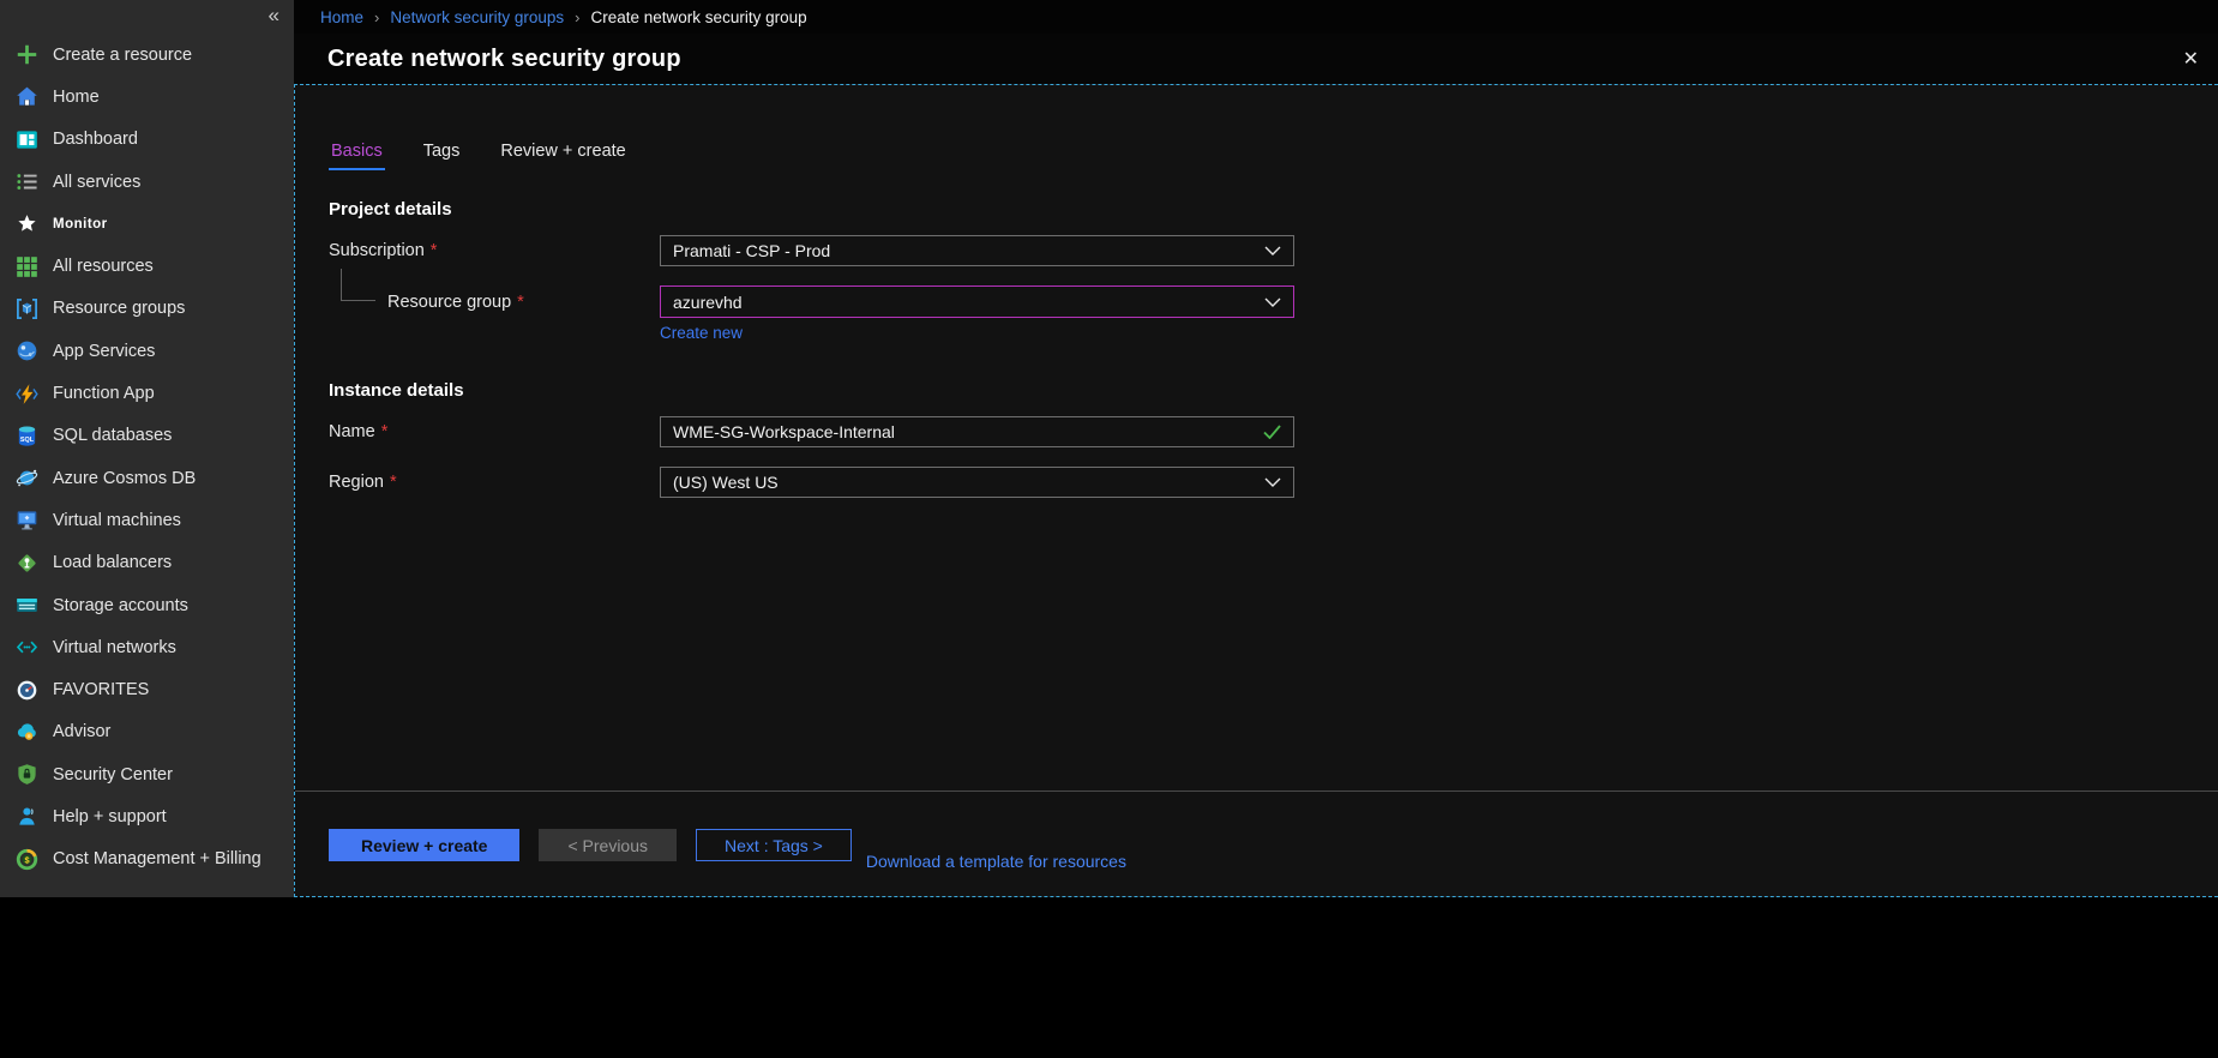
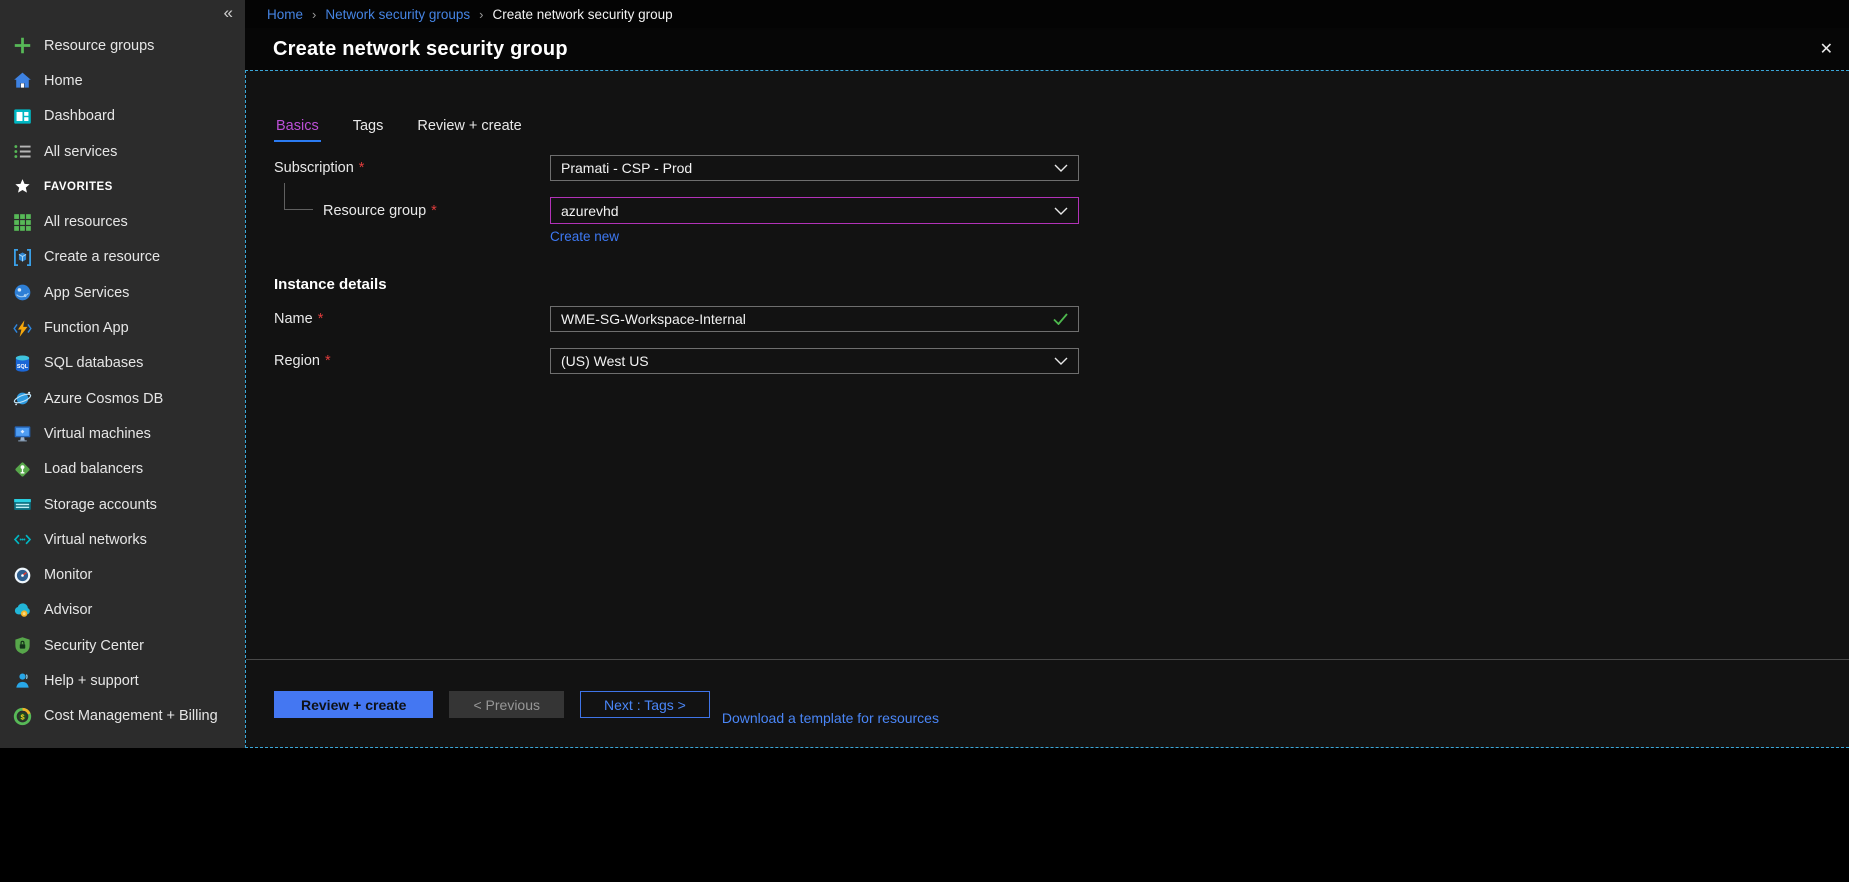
  «
- Create a resource
+ Resource groups
  Home
  Dashboard
  All services
- Monitor
+ FAVORITES
  All resources
- Resource groups
+ Create a resource
  App Services
  Function App
  SQL databases
  Azure Cosmos DB
  Virtual machines
  Load balancers
  Storage accounts
  Virtual networks
- FAVORITES
+ Monitor
  Advisor
  Security Center
  Help + support
  $
  Cost Management + Billing
  Home
  ›
  Network security groups
  ›
  Create network security group
  Create network security group
  ✕
  Basics
  Tags
  Review + create
- Project details
  Subscription
  *
  Pramati - CSP - Prod
  Resource group
  *
  azurevhd
  Create new
  Instance details
  Name
  *
  WME-SG-Workspace-Internal
  Region
  *
  (US) West US
  Review + create
  < Previous
  Next : Tags >
  Download a template for resources
